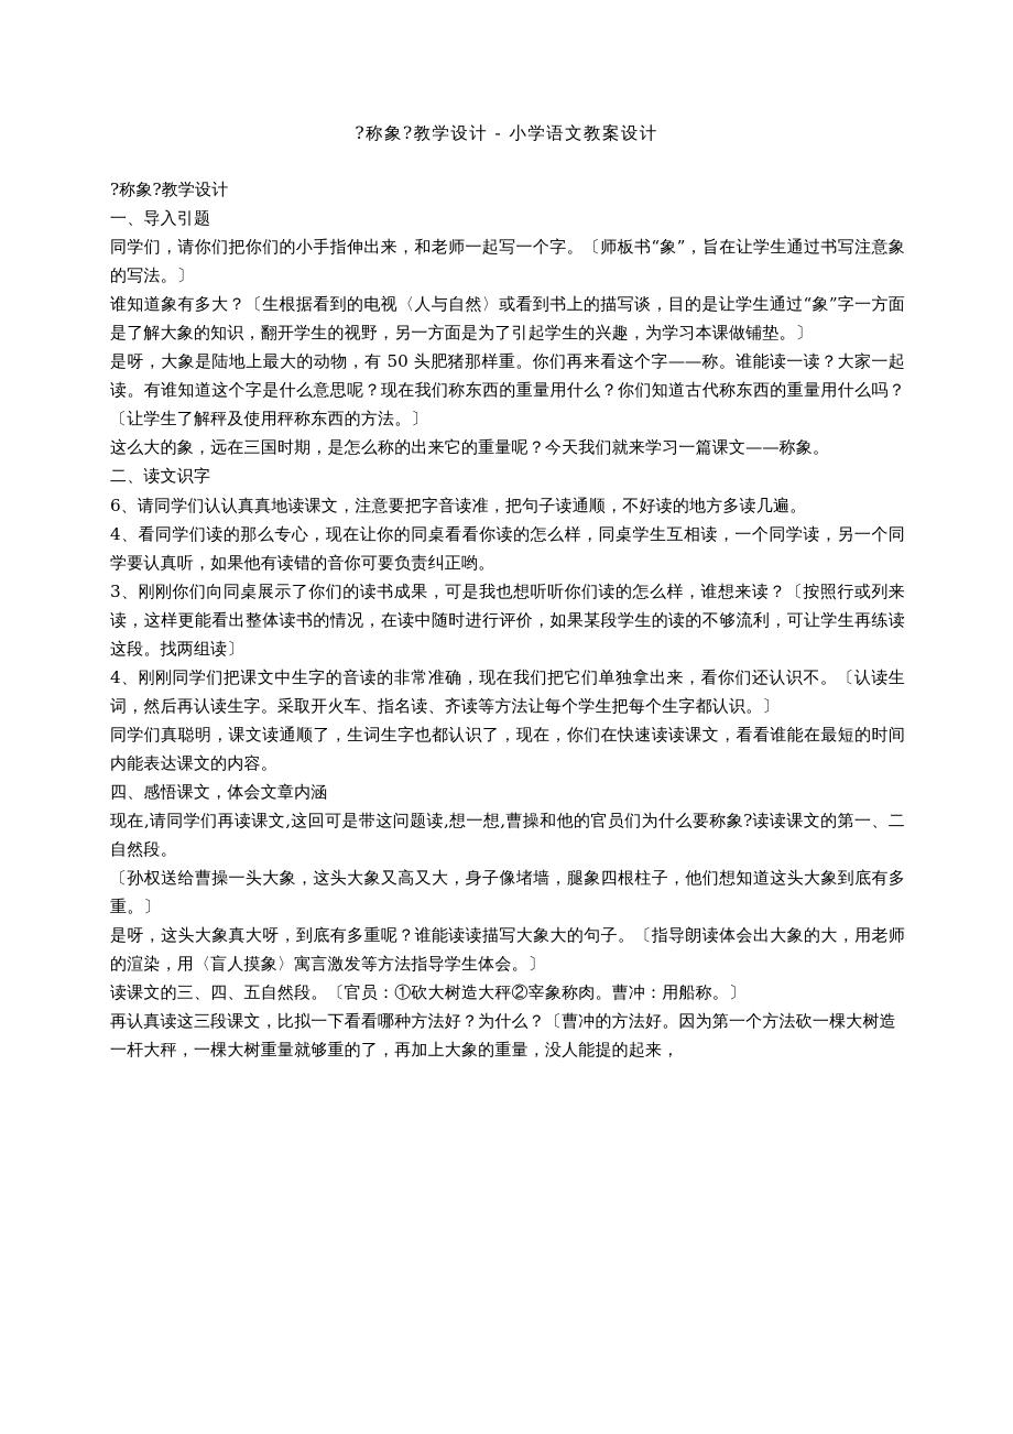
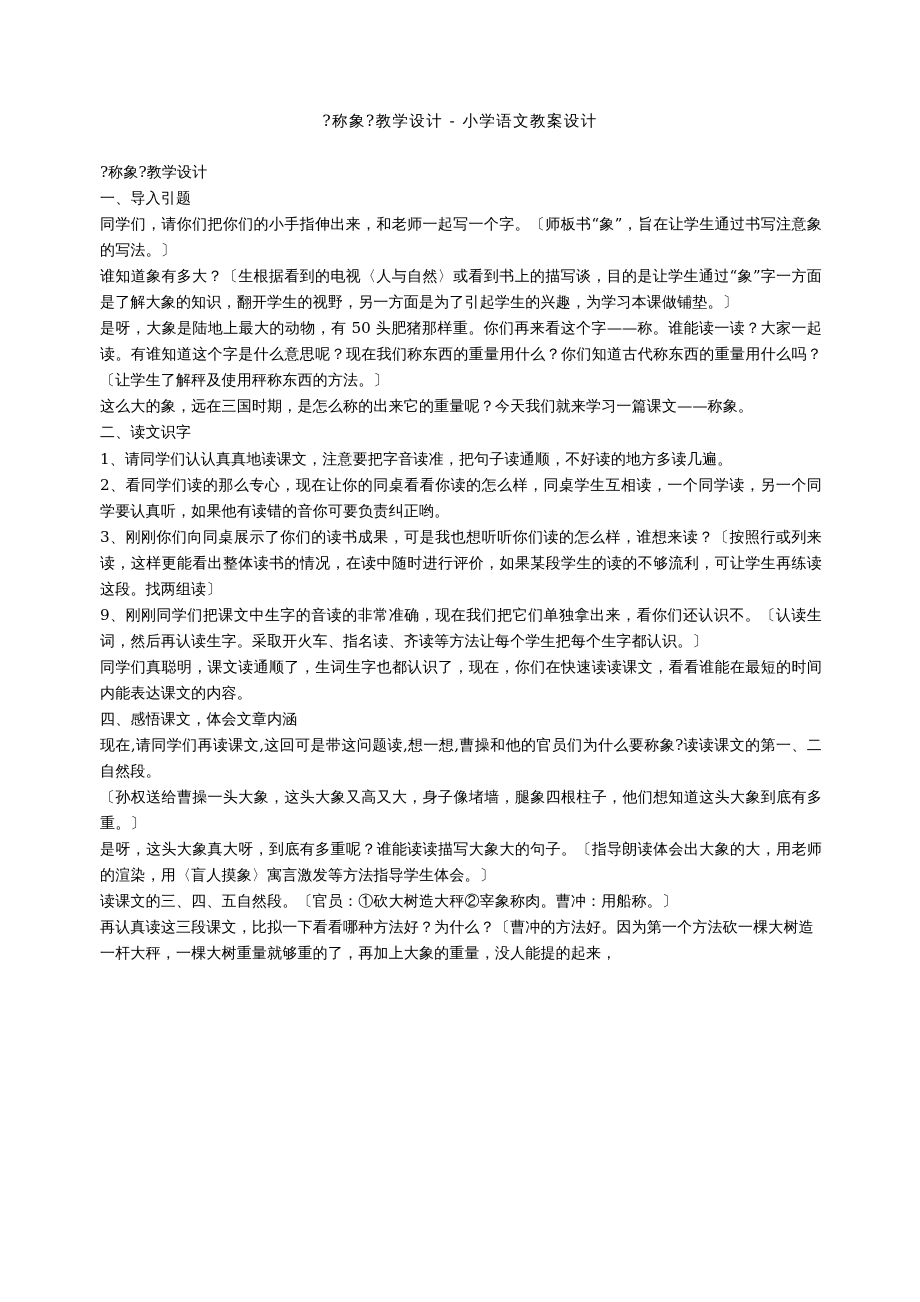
  ?称象?教学设计 - 小学语文教案设计
  ?称象?教学设计
  一、导入引题
  同学们，请你们把你们的小手指伸出来，和老师一起写一个字。〔师板书“象”，旨在让学生通过书写注意象的写法。〕
  谁知道象有多大？〔生根据看到的电视〈人与自然〉或看到书上的描写谈，目的是让学生通过“象”字一方面是了解大象的知识，翻开学生的视野，另一方面是为了引起学生的兴趣，为学习本课做铺垫。〕
  是呀，大象是陆地上最大的动物，有 50 头肥猪那样重。你们再来看这个字——称。谁能读一读？大家一起读。有谁知道这个字是什么意思呢？现在我们称东西的重量用什么？你们知道古代称东西的重量用什么吗？〔让学生了解秤及使用秤称东西的方法。〕
  这么大的象，远在三国时期，是怎么称的出来它的重量呢？今天我们就来学习一篇课文——称象。
  二、读文识字
- 6、请同学们认认真真地读课文，注意要把字音读准，把句子读通顺，不好读的地方多读几遍。
+ 1、请同学们认认真真地读课文，注意要把字音读准，把句子读通顺，不好读的地方多读几遍。
- 4、看同学们读的那么专心，现在让你的同桌看看你读的怎么样，同桌学生互相读，一个同学读，另一个同学要认真听，如果他有读错的音你可要负责纠正哟。
+ 2、看同学们读的那么专心，现在让你的同桌看看你读的怎么样，同桌学生互相读，一个同学读，另一个同学要认真听，如果他有读错的音你可要负责纠正哟。
  3、刚刚你们向同桌展示了你们的读书成果，可是我也想听听你们读的怎么样，谁想来读？〔按照行或列来读，这样更能看出整体读书的情况，在读中随时进行评价，如果某段学生的读的不够流利，可让学生再练读这段。找两组读〕
- 4、刚刚同学们把课文中生字的音读的非常准确，现在我们把它们单独拿出来，看你们还认识不。〔认读生词，然后再认读生字。采取开火车、指名读、齐读等方法让每个学生把每个生字都认识。〕
+ 9、刚刚同学们把课文中生字的音读的非常准确，现在我们把它们单独拿出来，看你们还认识不。〔认读生词，然后再认读生字。采取开火车、指名读、齐读等方法让每个学生把每个生字都认识。〕
  同学们真聪明，课文读通顺了，生词生字也都认识了，现在，你们在快速读读课文，看看谁能在最短的时间内能表达课文的内容。
  四、感悟课文，体会文章内涵
  现在,请同学们再读课文,这回可是带这问题读,想一想,曹操和他的官员们为什么要称象?读读课文的第一、二自然段。
  〔孙权送给曹操一头大象，这头大象又高又大，身子像堵墙，腿象四根柱子，他们想知道这头大象到底有多重。〕
  是呀，这头大象真大呀，到底有多重呢？谁能读读描写大象大的句子。〔指导朗读体会出大象的大，用老师的渲染，用〈盲人摸象〉寓言激发等方法指导学生体会。〕
  读课文的三、四、五自然段。〔官员：①砍大树造大秤②宰象称肉。曹冲：用船称。〕
  再认真读这三段课文，比拟一下看看哪种方法好？为什么？〔曹冲的方法好。因为第一个方法砍一棵大树造一杆大秤，一棵大树重量就够重的了，再加上大象的重量，没人能提的起来，
